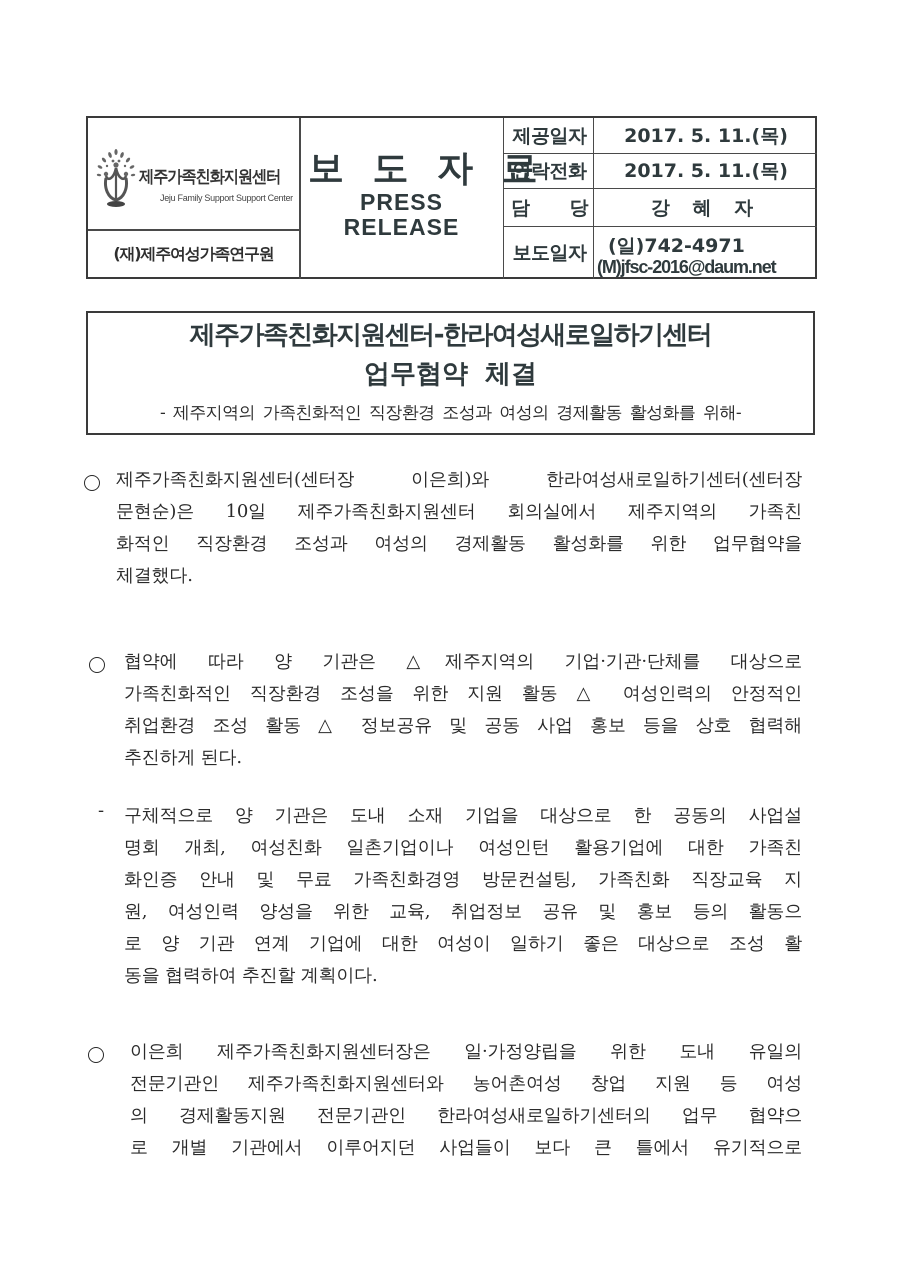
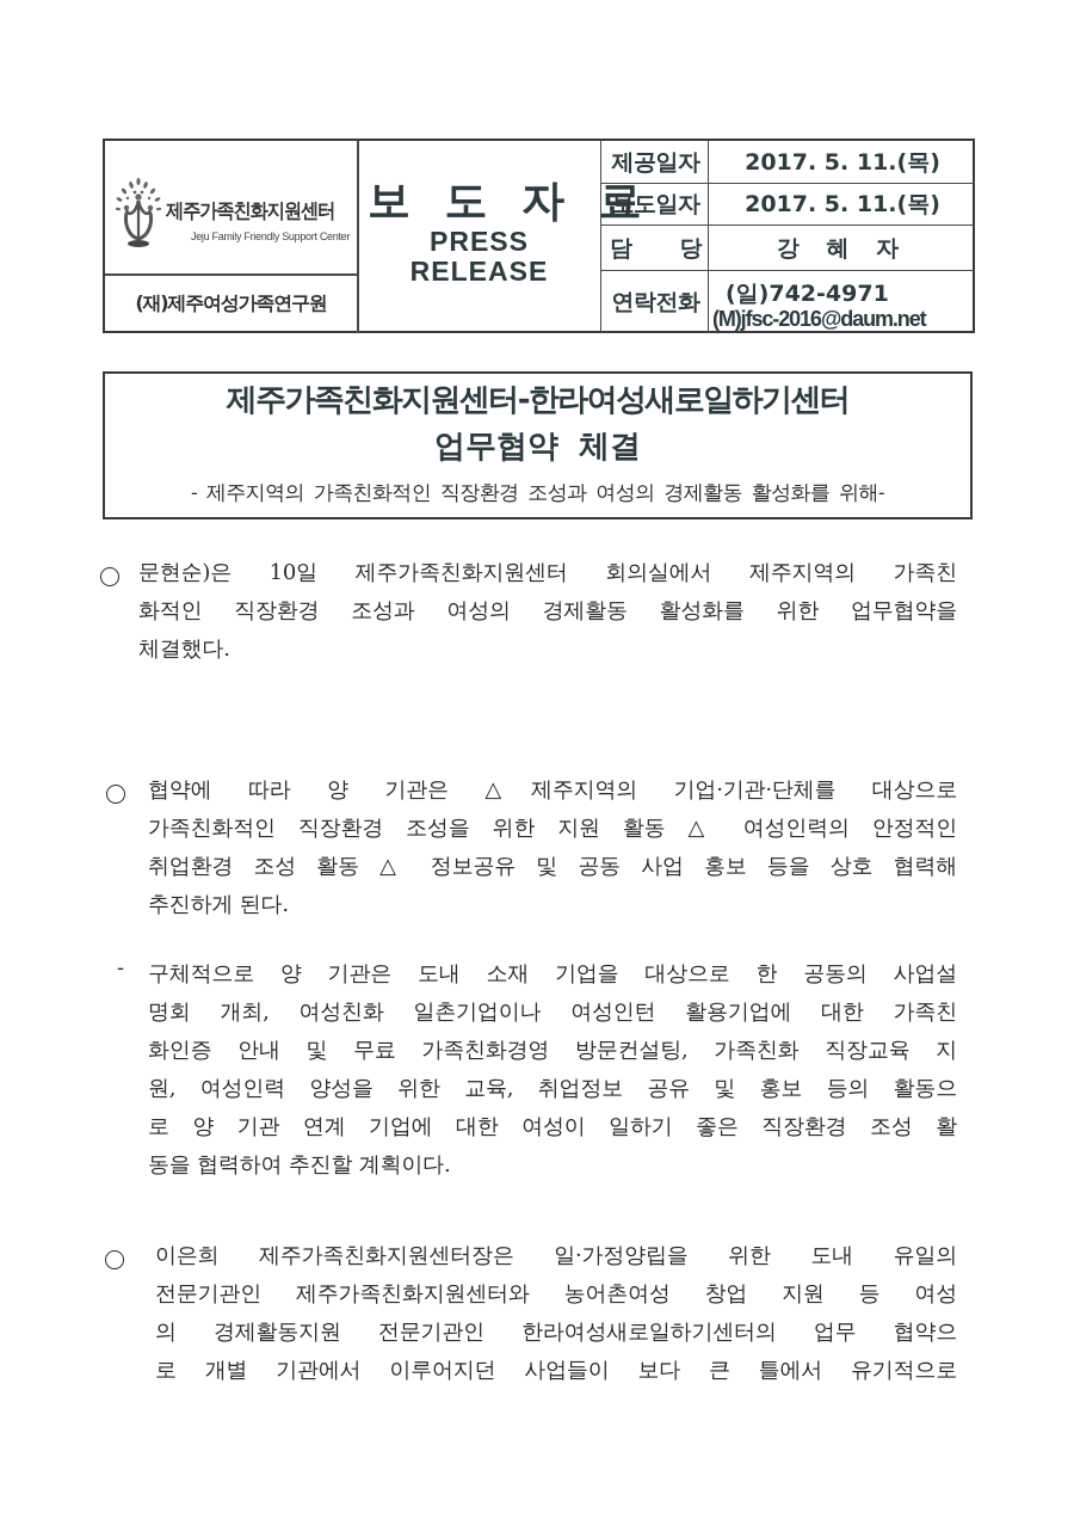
  제주가족친화지원센터
- Jeju Family Support Support Center
+ Jeju Family Friendly Support Center
  (재)제주여성가족연구원
  보 도 자
  PRESS
  RELEASE
  제공일자
  2017. 5. 11.(목)
- 연락전화
+ 보도일자
  2017. 5. 11.(목)
  담
  당
  강 혜 자
- 보도일자
+ 연락전화
  (일)742-4971
  (M)jfsc-2016@daum.net
  제주가족친화지원센터-한라여성새로일하기센터
  업무협약 체결
  - 제주지역의 가족친화적인 직장환경 조성과 여성의 경제활동 활성화를 위해-
- 제주가족친화지원센터(센터장 이은희)와 한라여성새로일하기센터(센터장
  문현순)은 10일 제주가족친화지원센터 회의실에서 제주지역의 가족친
  화적인 직장환경 조성과 여성의 경제활동 활성화를 위한 업무협약을
  체결했다.
  협약에 따라 양 기관은 △제주지역의 기업·기관·단체를 대상으로
  가족친화적인 직장환경 조성을 위한 지원 활동 △ 여성인력의 안정적인
  취업환경 조성 활동 △ 정보공유 및 공동 사업 홍보 등을 상호 협력해
  추진하게 된다.
  -
  구체적으로 양 기관은 도내 소재 기업을 대상으로 한 공동의 사업설
  명회 개최, 여성친화 일촌기업이나 여성인턴 활용기업에 대한 가족친
  화인증 안내 및 무료 가족친화경영 방문컨설팅, 가족친화 직장교육 지
  원, 여성인력 양성을 위한 교육, 취업정보 공유 및 홍보 등의 활동으
- 로 양 기관 연계 기업에 대한 여성이 일하기 좋은 대상으로 조성 활
+ 로 양 기관 연계 기업에 대한 여성이 일하기 좋은 직장환경 조성 활
  동을 협력하여 추진할 계획이다.
  이은희 제주가족친화지원센터장은 일·가정양립을 위한 도내 유일의
  전문기관인 제주가족친화지원센터와 농어촌여성 창업 지원 등 여성
  의 경제활동지원 전문기관인 한라여성새로일하기센터의 업무 협약으
  로 개별 기관에서 이루어지던 사업들이 보다 큰 틀에서 유기적으로
